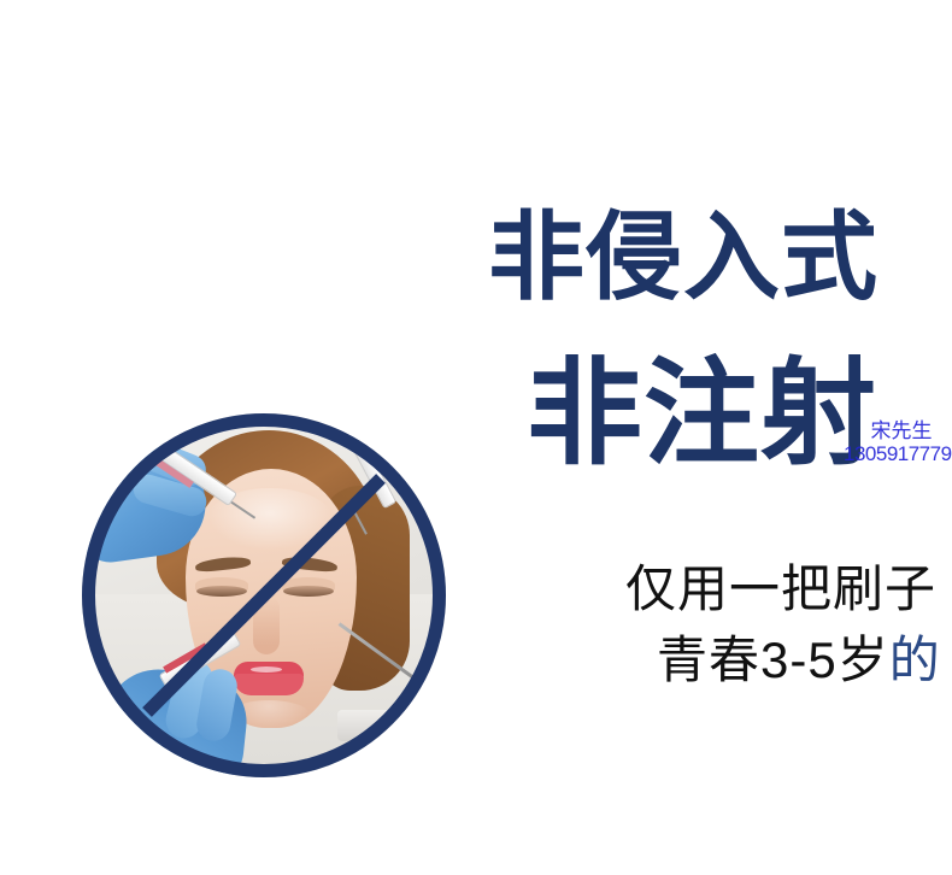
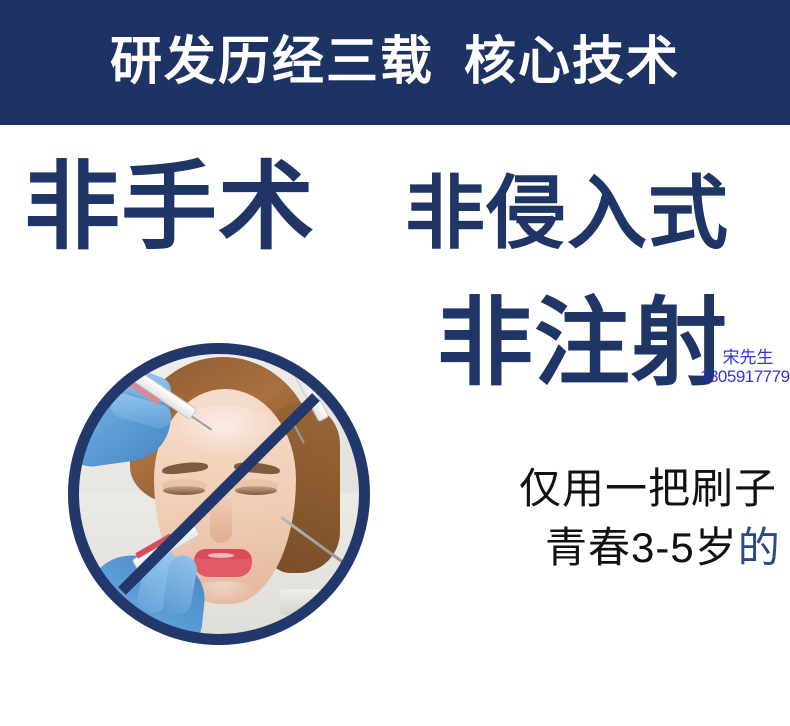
+ 研发历经三载 核心技术
+ 非手术
  非侵入式
  非注射
  仅用一把刷子
  青春3-5岁的
  宋先生
  1305917779
